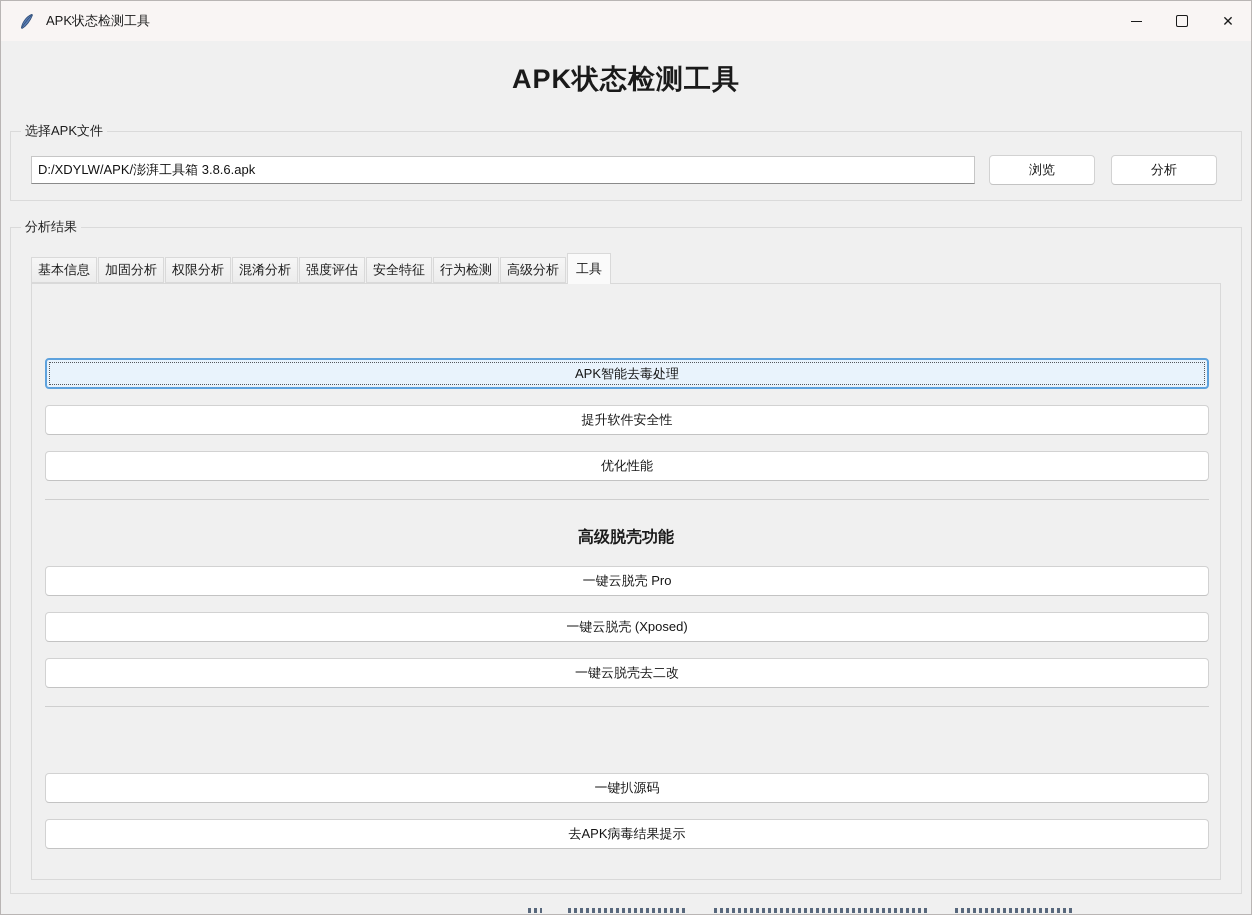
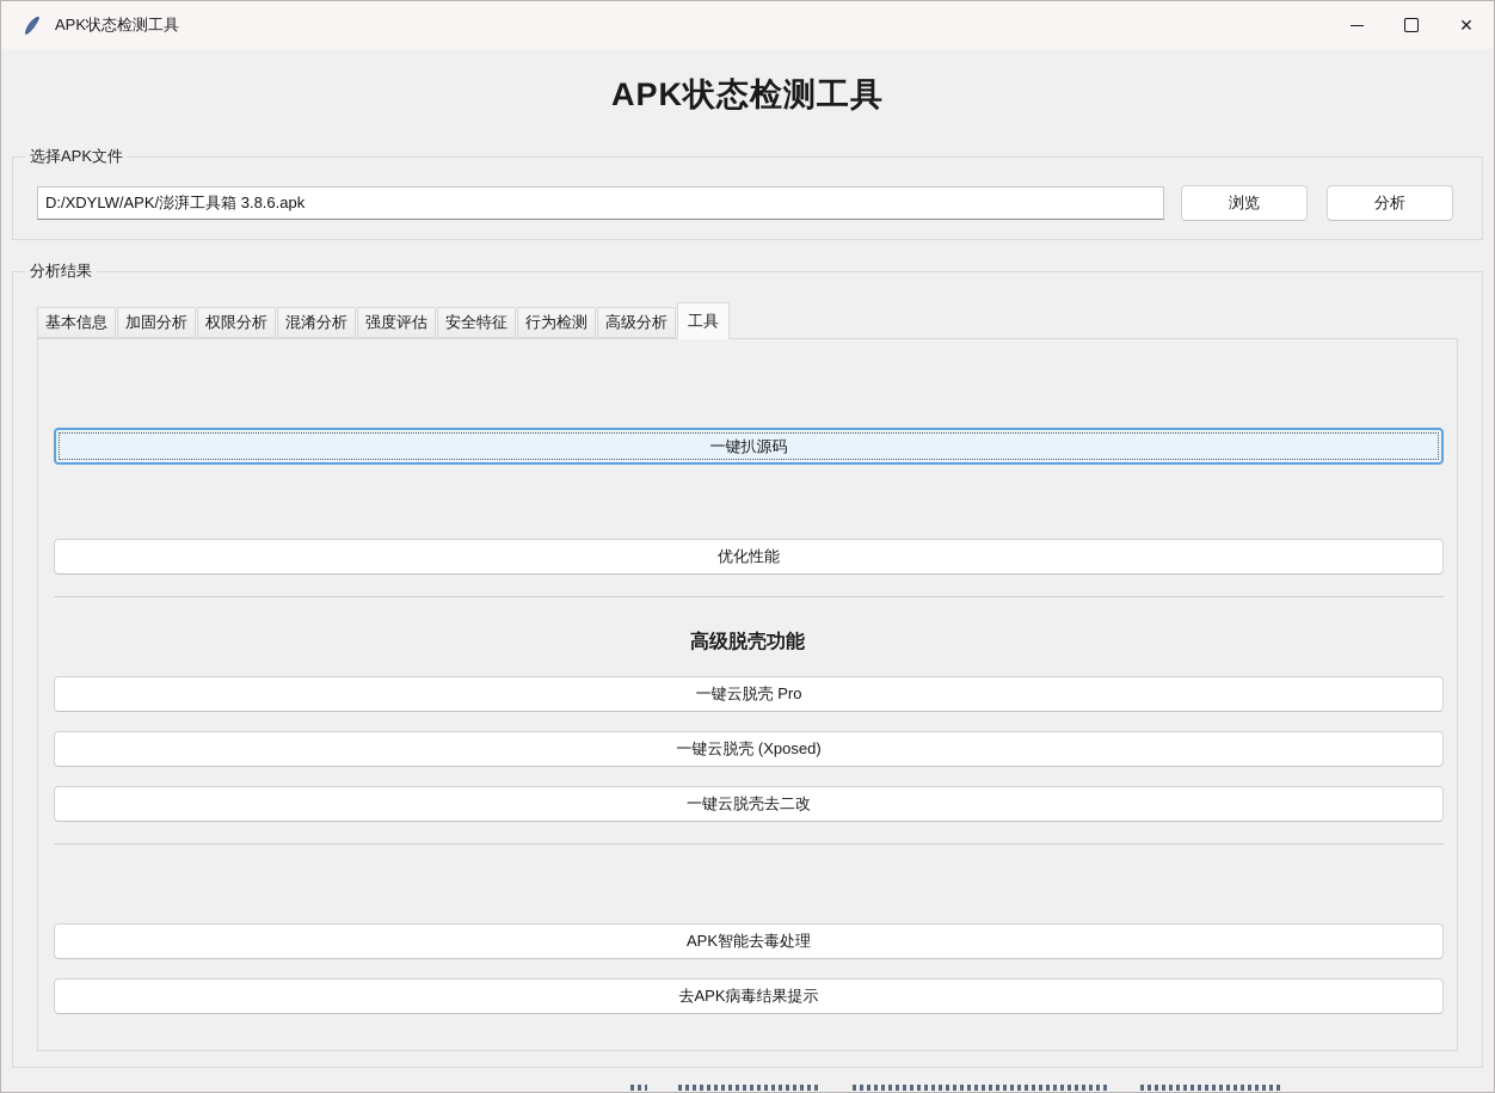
  APK状态检测工具
  ✕
  APK状态检测工具
  选择APK文件
  D:/XDYLW/APK/澎湃工具箱 3.8.6.apk
  浏览
  分析
  分析结果
  基本信息
  加固分析
  权限分析
  混淆分析
  强度评估
  安全特征
  行为检测
  高级分析
  工具
- APK智能去毒处理
+ 一键扒源码
- 提升软件安全性
  优化性能
  高级脱壳功能
  一键云脱壳 Pro
  一键云脱壳 (Xposed)
  一键云脱壳去二改
- 一键扒源码
+ APK智能去毒处理
  去APK病毒结果提示
